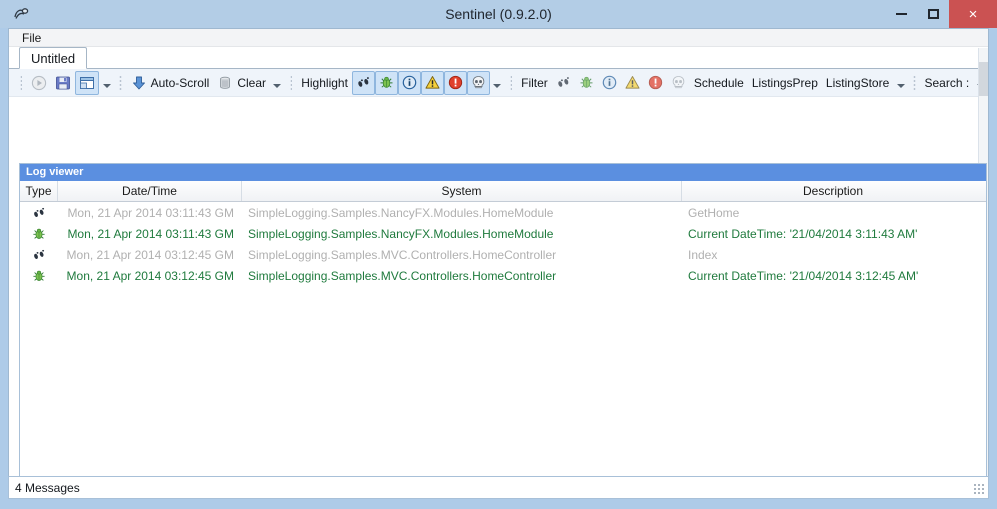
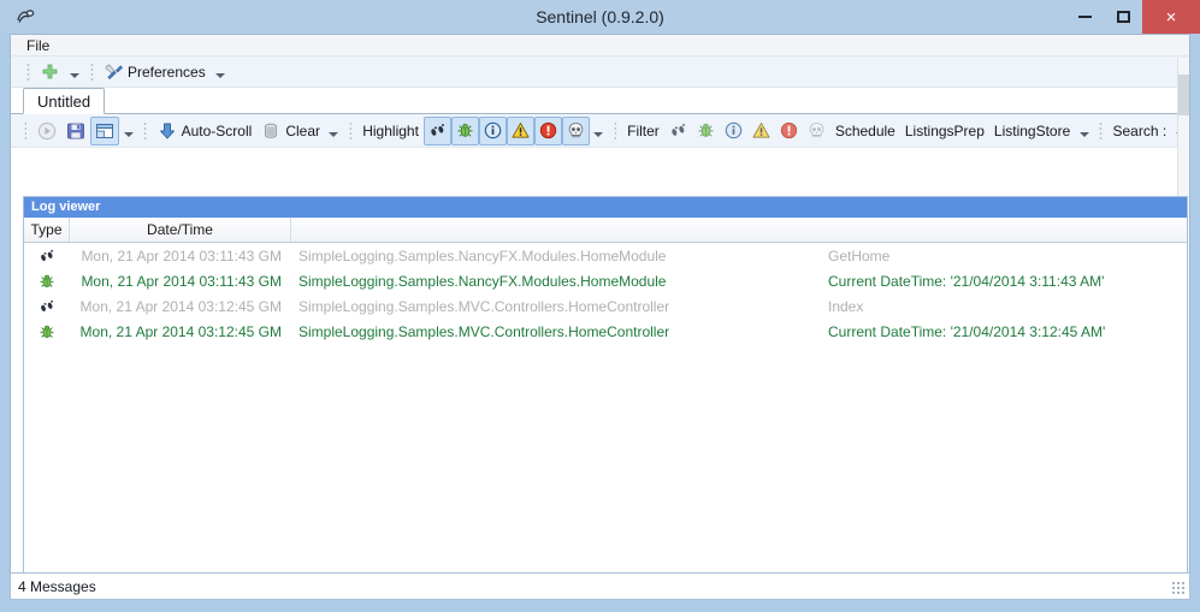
  Sentinel (0.9.2.0)
  ×
  File
+ Preferences
  Untitled
  Auto-Scroll
  Clear
  Highlight
  Filter
  Schedule
  ListingsPrep
  ListingStore
  Search :
  Log viewer
  Type
  Date/Time
- System
- Description
  Mon, 21 Apr 2014 03:11:43 GM
  SimpleLogging.Samples.NancyFX.Modules.HomeModule
  GetHome
  Mon, 21 Apr 2014 03:11:43 GM
  SimpleLogging.Samples.NancyFX.Modules.HomeModule
  Current DateTime: '21/04/2014 3:11:43 AM'
  Mon, 21 Apr 2014 03:12:45 GM
  SimpleLogging.Samples.MVC.Controllers.HomeController
  Index
  Mon, 21 Apr 2014 03:12:45 GM
  SimpleLogging.Samples.MVC.Controllers.HomeController
  Current DateTime: '21/04/2014 3:12:45 AM'
  4 Messages
